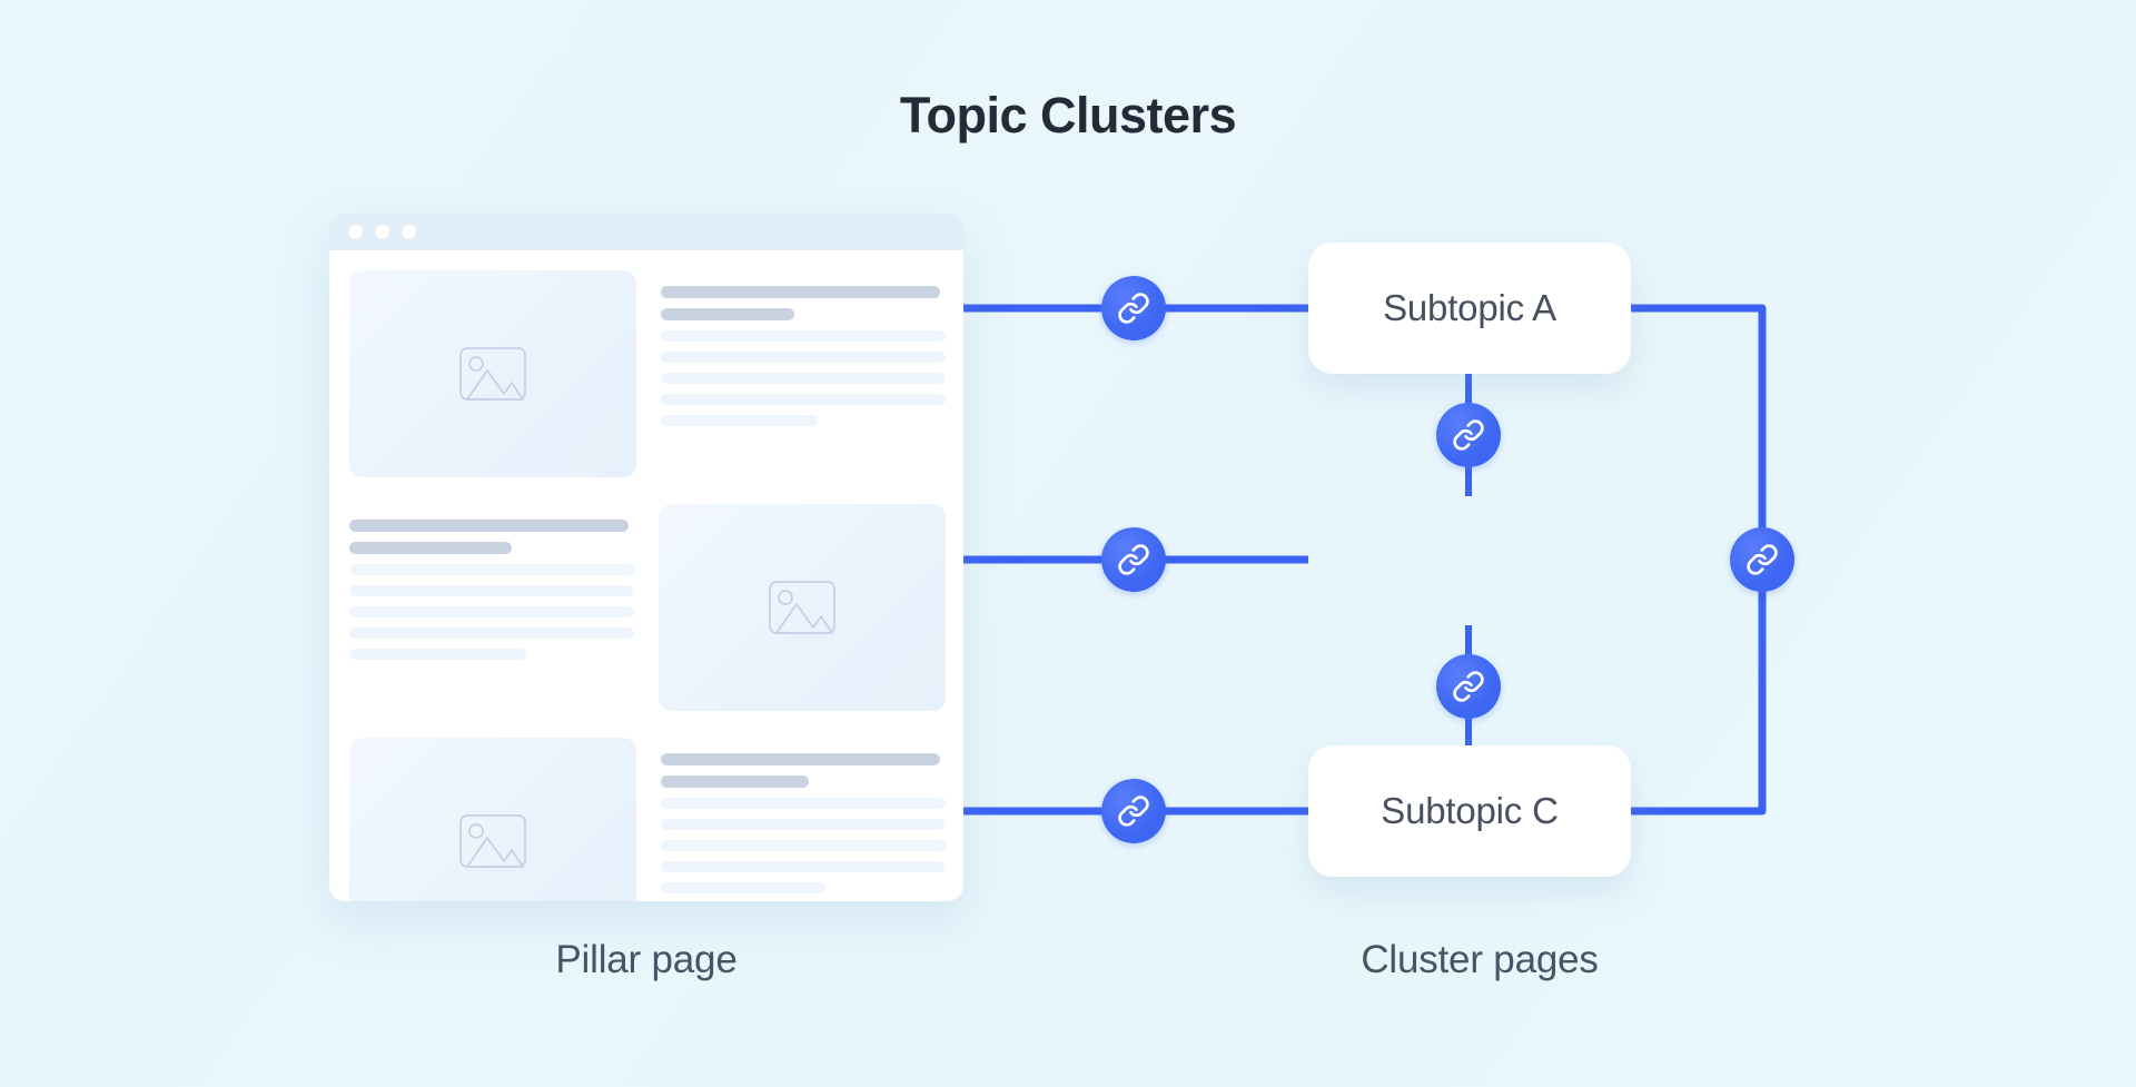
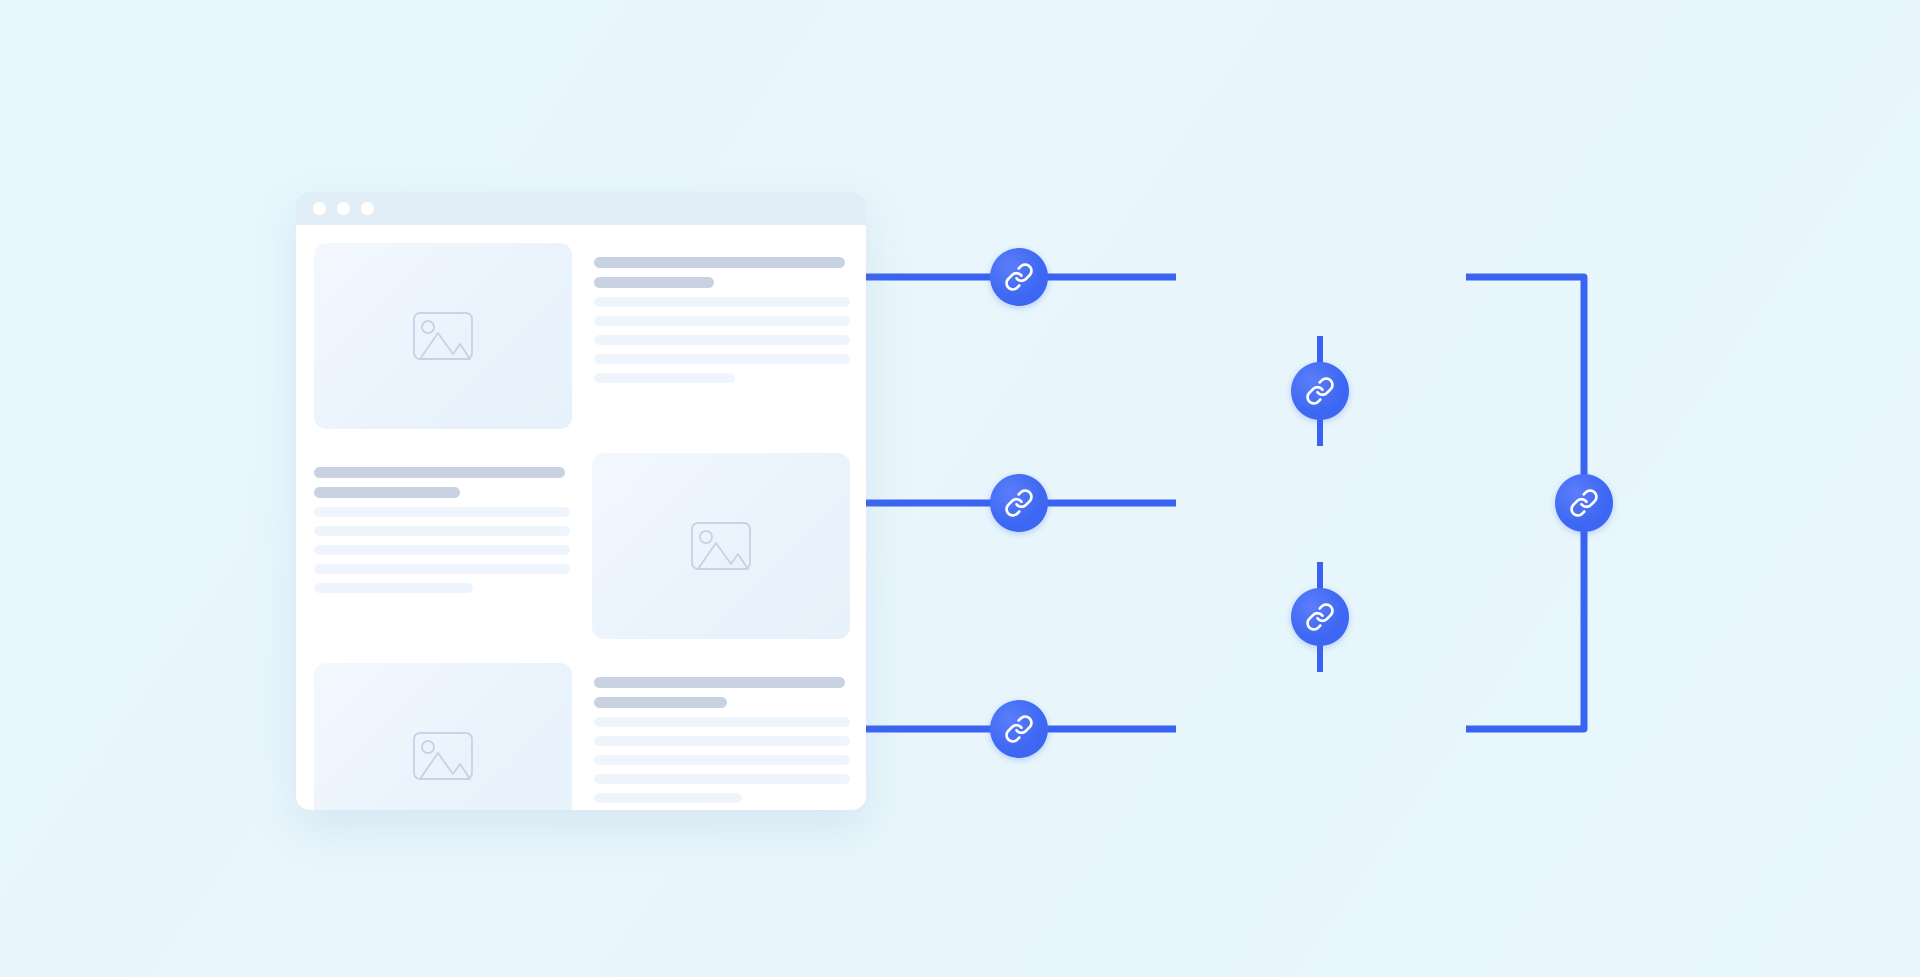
- Topic Clusters
- Subtopic A
- Subtopic C
- Pillar page
- Cluster pages
